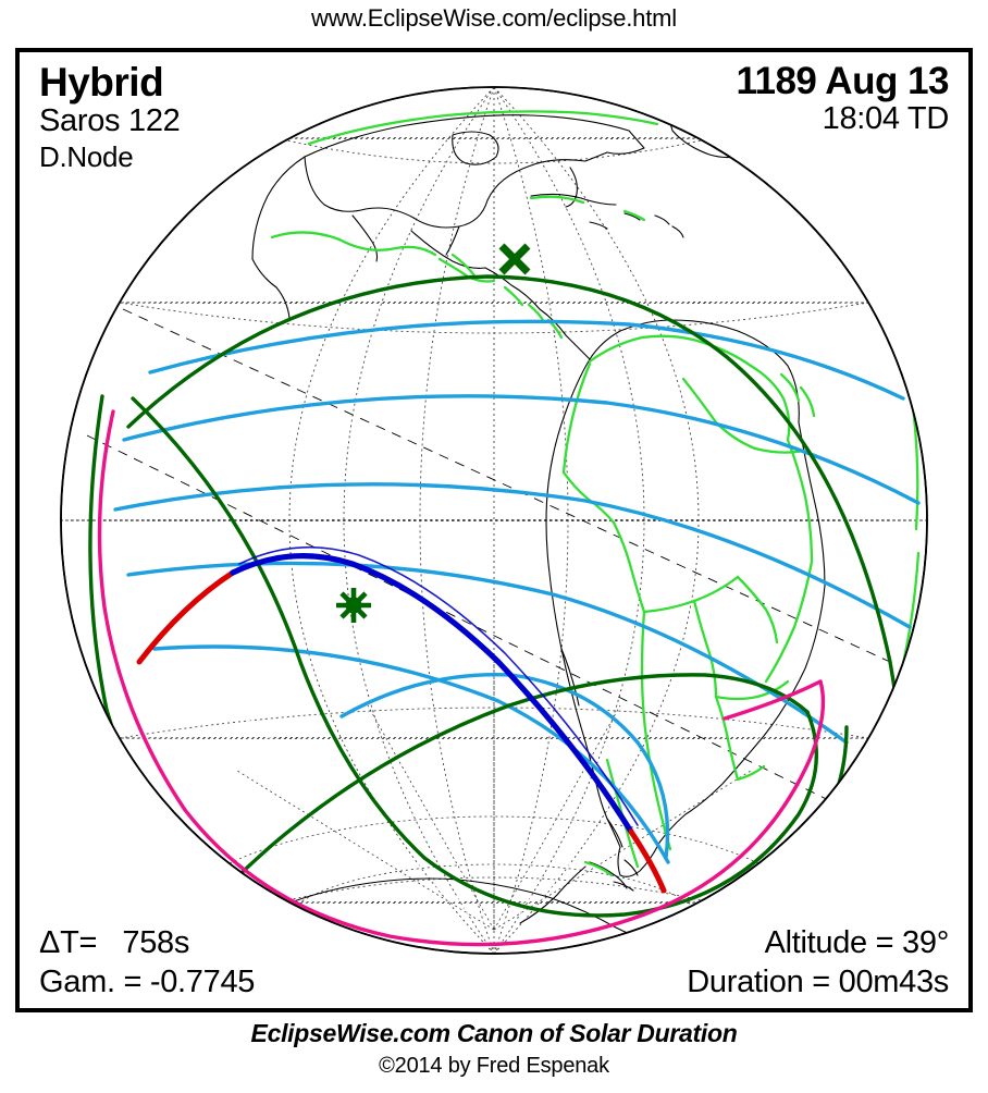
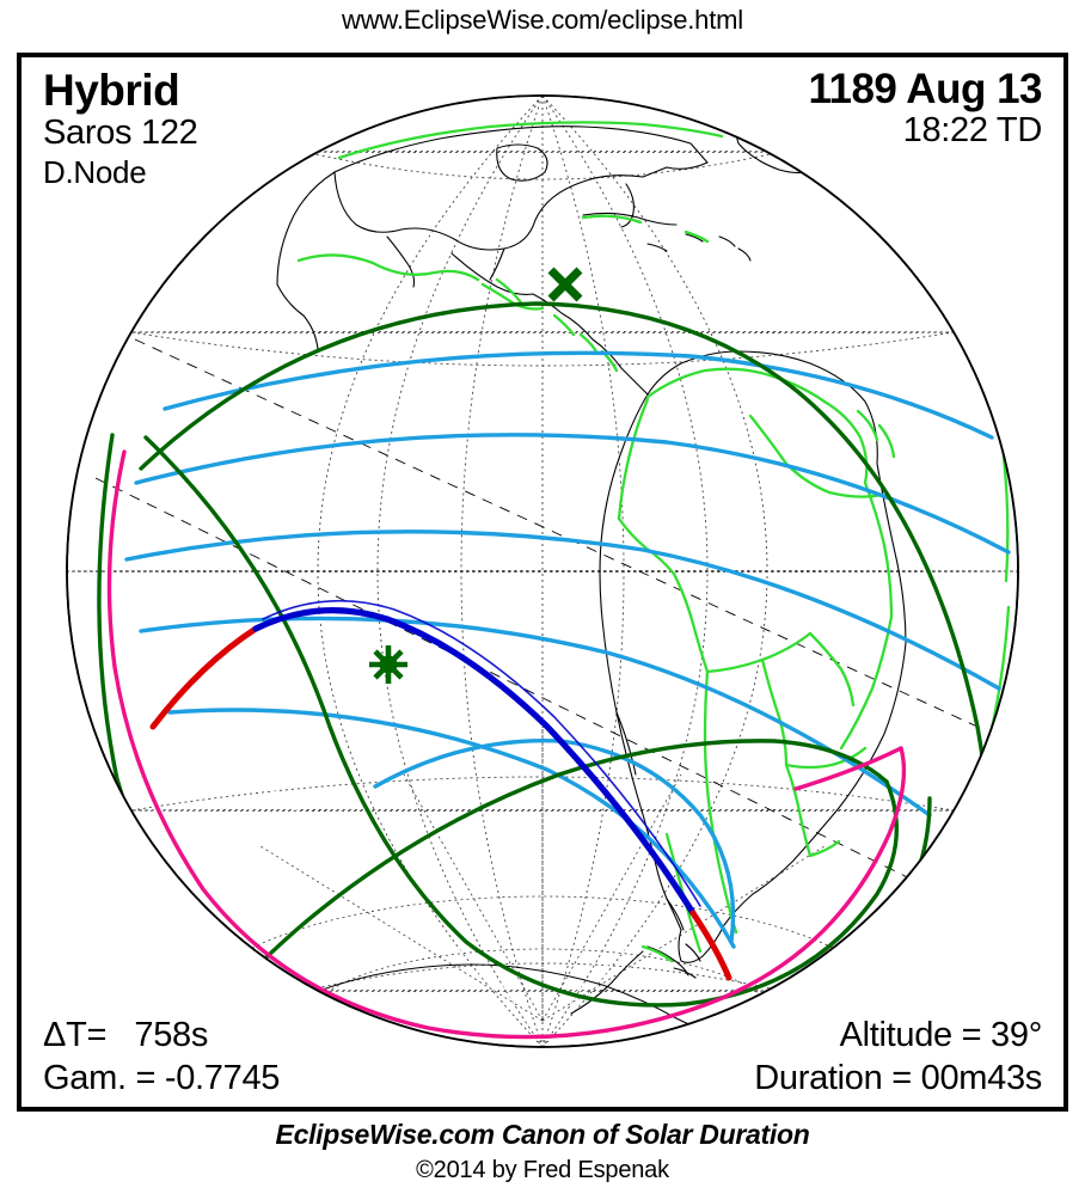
  www.EclipseWise.com/eclipse.html
  Hybrid
  Saros 122
  D.Node
  1189 Aug 13
- 18:04 TD
+ 18:22 TD
  ΔT= 758s
  Gam. = -0.7745
  Altitude = 39°
  Duration = 00m43s
  EclipseWise.com Canon of Solar Duration
  ©2014 by Fred Espenak
